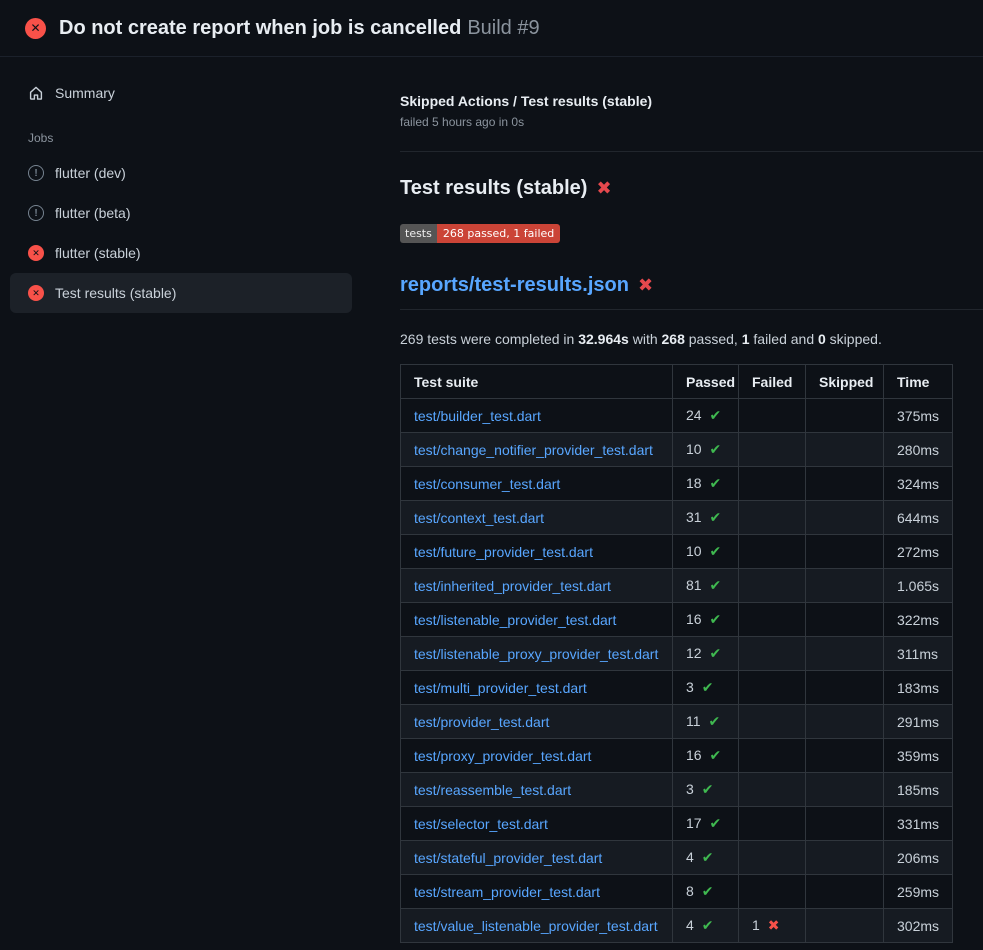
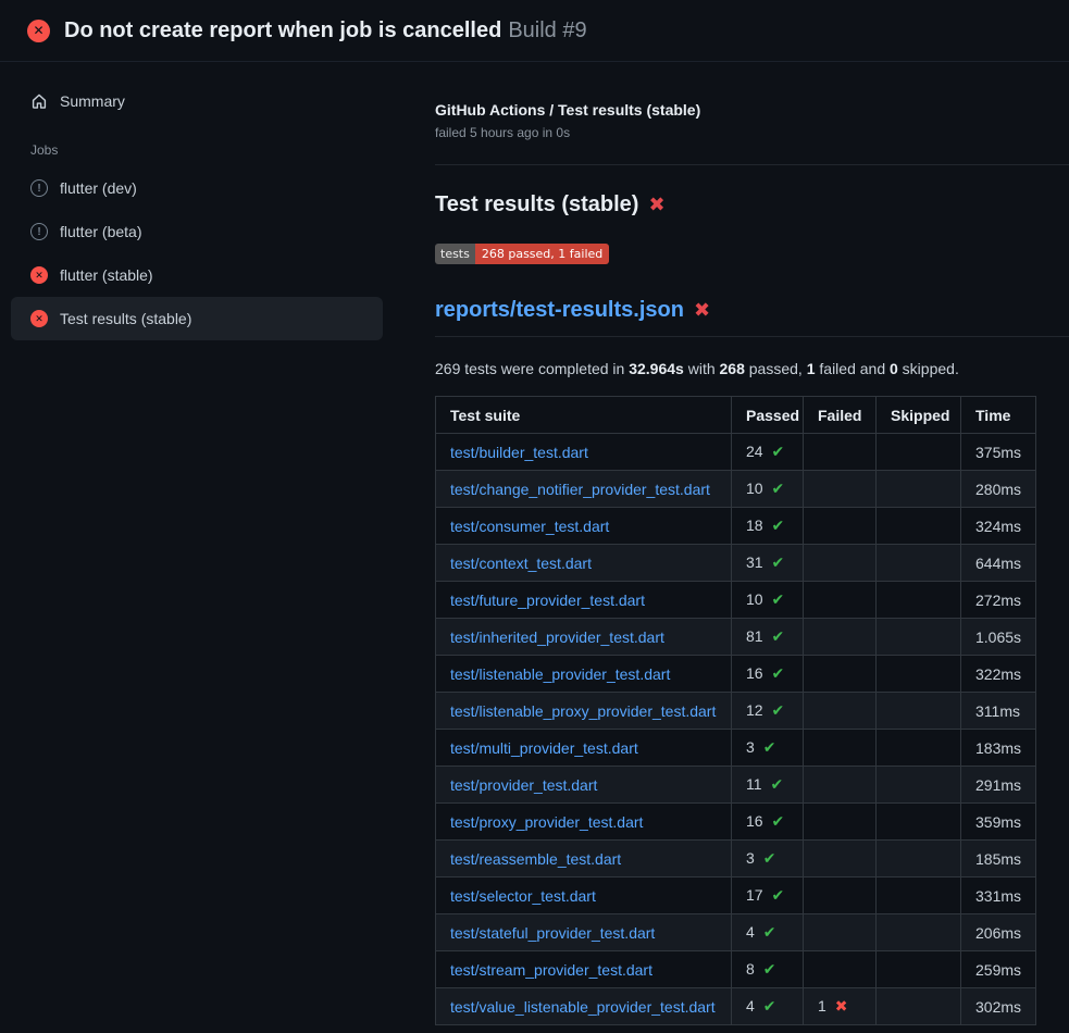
  ✕
  Do not create report when job is cancelled Build #9
  Summary
  Jobs
  !
  flutter (dev)
  !
  flutter (beta)
  ✕
  flutter (stable)
  ✕
  Test results (stable)
- Skipped Actions / Test results (stable)
+ GitHub Actions / Test results (stable)
  failed 5 hours ago in 0s
  Test results (stable)
  ✖
  tests
  268 passed, 1 failed
  reports/test-results.json
  ✖
  269 tests were completed in 32.964s with 268 passed, 1 failed and 0 skipped.
  Test suite	Passed	Failed	Skipped	Time
  test/builder_test.dart	24 ✔			375ms
  test/change_notifier_provider_test.dart	10 ✔			280ms
  test/consumer_test.dart	18 ✔			324ms
  test/context_test.dart	31 ✔			644ms
  test/future_provider_test.dart	10 ✔			272ms
  test/inherited_provider_test.dart	81 ✔			1.065s
  test/listenable_provider_test.dart	16 ✔			322ms
  test/listenable_proxy_provider_test.dart	12 ✔			311ms
  test/multi_provider_test.dart	3 ✔			183ms
  test/provider_test.dart	11 ✔			291ms
  test/proxy_provider_test.dart	16 ✔			359ms
  test/reassemble_test.dart	3 ✔			185ms
  test/selector_test.dart	17 ✔			331ms
  test/stateful_provider_test.dart	4 ✔			206ms
  test/stream_provider_test.dart	8 ✔			259ms
  test/value_listenable_provider_test.dart	4 ✔	1 ✖		302ms
